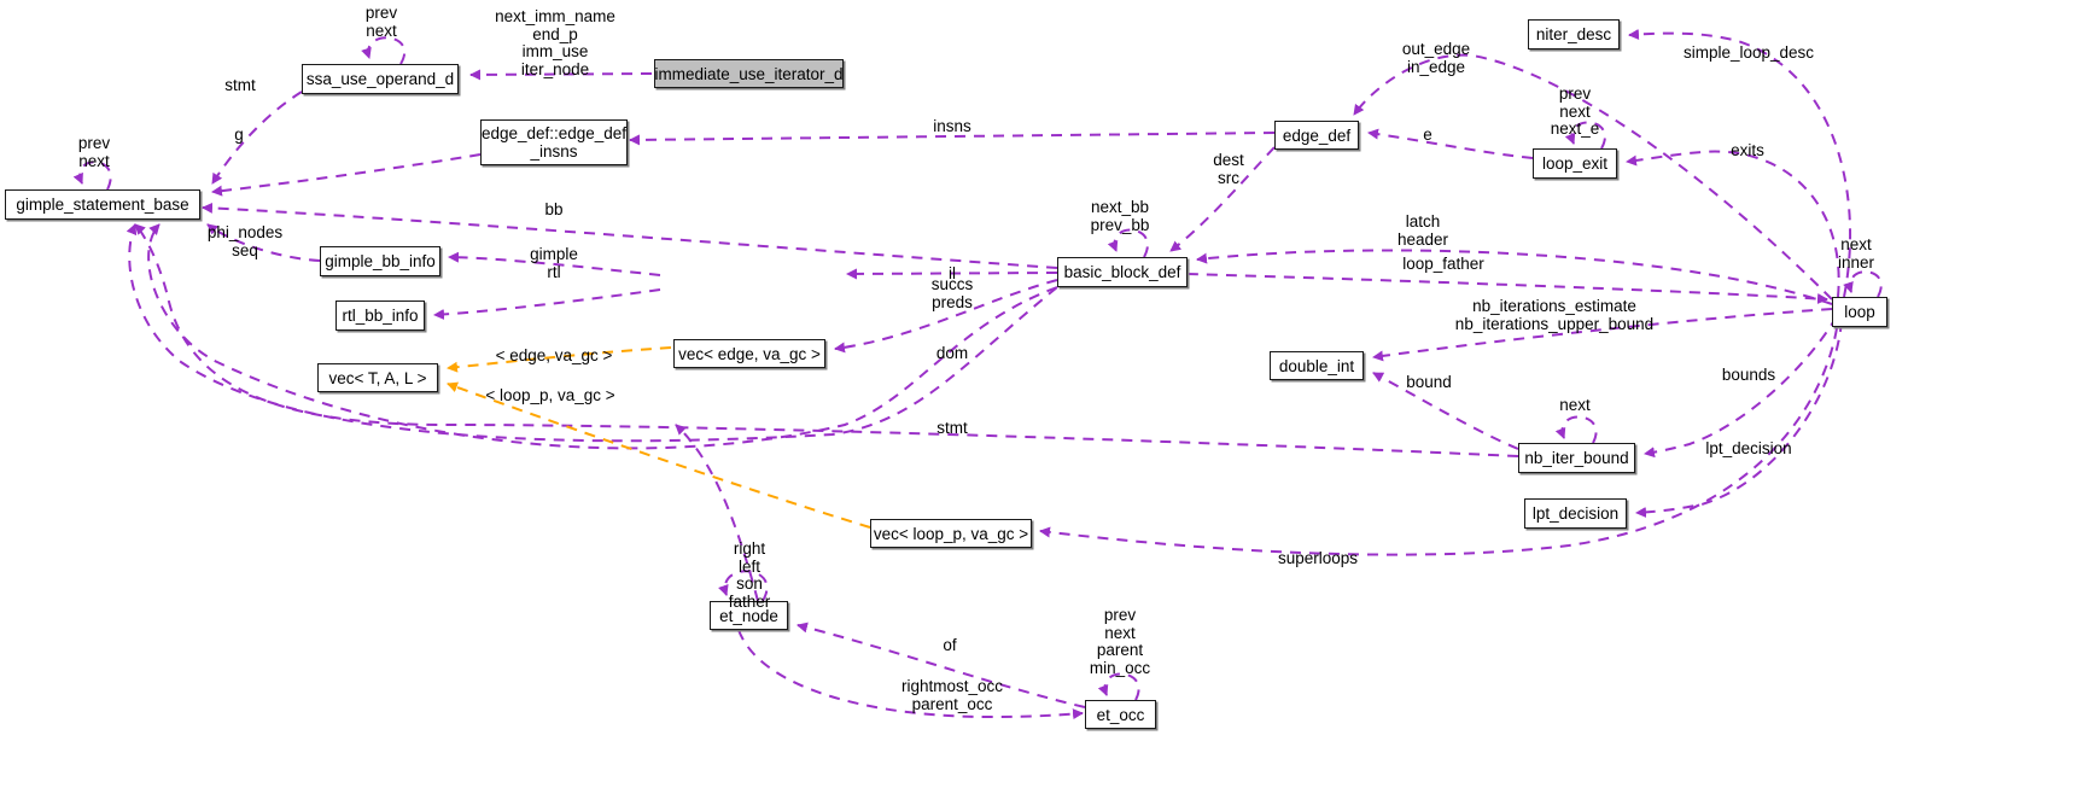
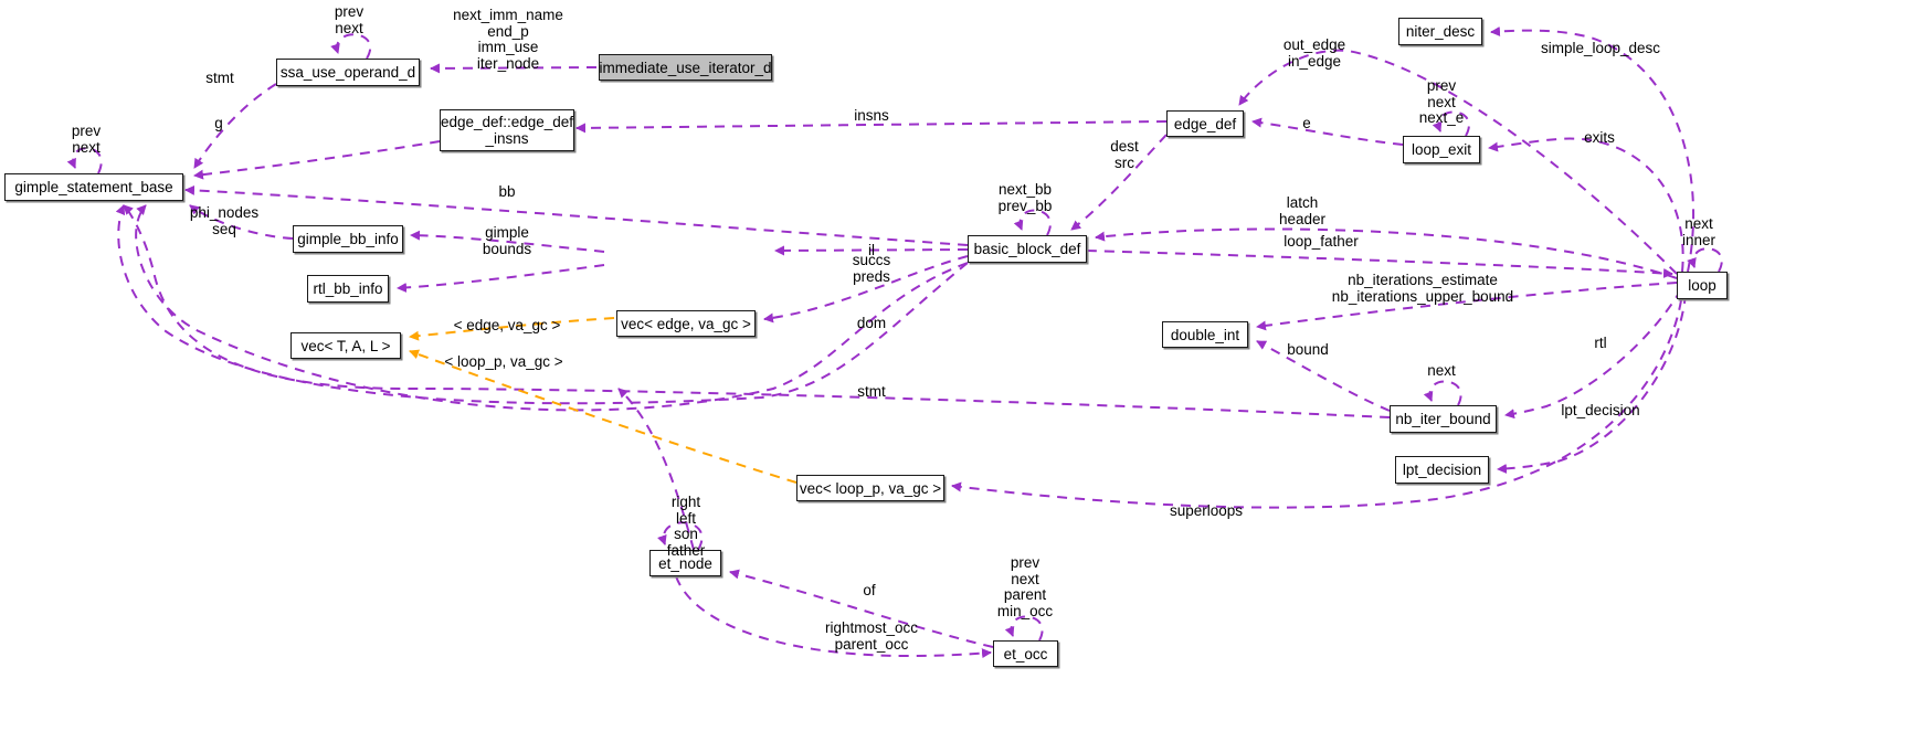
  gimple_statement_base
  ssa_use_operand_d
  immediate_use_iterator_d
  edge_def::edge_def
  _insns
  gimple_bb_info
  rtl_bb_info
  vec< T, A, L >
  vec< edge, va_gc >
  basic_block_def
  edge_def
  niter_desc
  loop_exit
  double_int
  nb_iter_bound
  lpt_decision
  loop
  vec< loop_p, va_gc >
  et_node
  et_occ
  prev
  next
  stmt
  next_imm_name
  end_p
  imm_use
  iter_node
  insns
  g
  prev
  next
  bb
  phi_nodes
  seq
  gimple
- rtl
+ bounds
  il
  succs
  preds
  < edge, va_gc >
  < loop_p, va_gc >
  dom
  stmt
  dest
  src
  next_bb
  prev_bb
  e
  out_edge
  in_edge
  prev
  next
  next_e
  simple_loop_desc
  exits
  latch
  header
  loop_father
  next
  inner
  nb_iterations_estimate
  nb_iterations_upper_bound
  bound
- bounds
+ rtl
  next
  lpt_decision
  superloops
  right
  left
  son
  father
  of
  prev
  next
  parent
  min_occ
  rightmost_occ
  parent_occ
